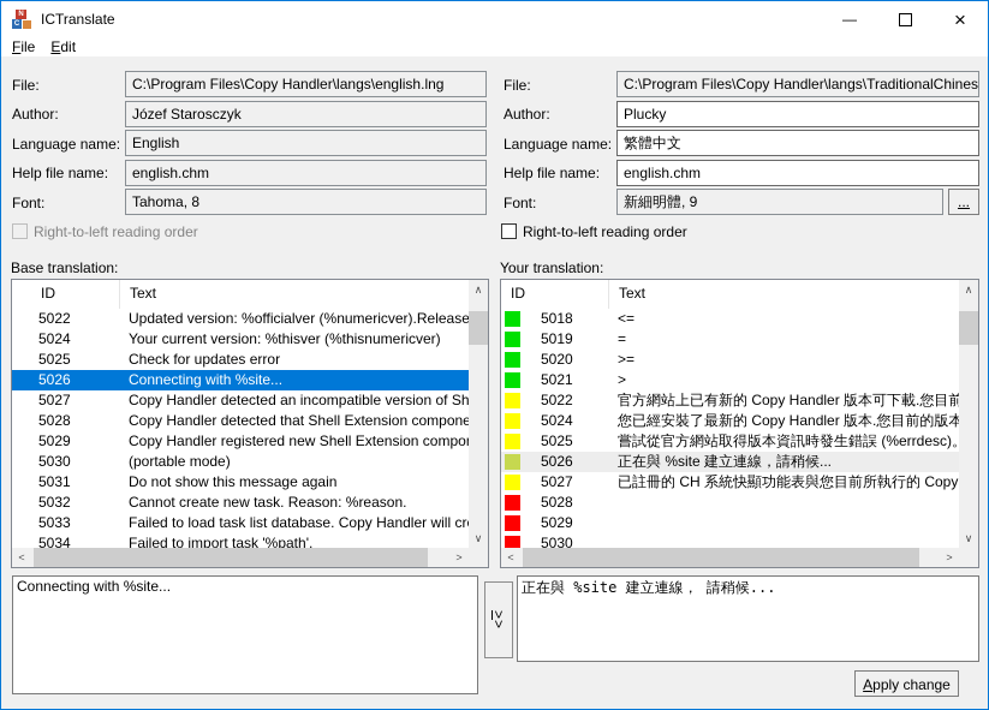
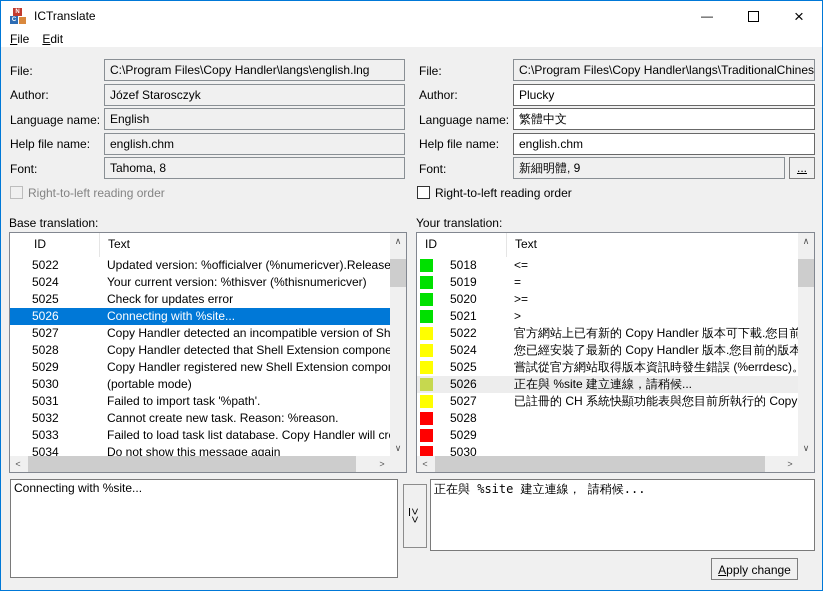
  ICTranslate
  —
  ×
  File
  Edit
  File:
  C:\Program Files\Copy Handler\langs\english.lng
  Author:
  Józef Starosczyk
  Language name:
  English
  Help file name:
  english.chm
  Font:
  Tahoma, 8
  Right-to-left reading order
  File:
  C:\Program Files\Copy Handler\langs\TraditionalChines
  Author:
  Plucky
  Language name:
  繁體中文
  Help file name:
  english.chm
  Font:
  新細明體, 9
  ...
  Right-to-left reading order
  Base translation:
  Your translation:
  ID
  Text
  5022
  Updated version: %officialver (%numericver).Release
  5024
  Your current version: %thisver (%thisnumericver)
  5025
  Check for updates error
  5026
  Connecting with %site...
  5027
  Copy Handler detected an incompatible version of Sh
  5028
  Copy Handler detected that Shell Extension compone
  5029
  Copy Handler registered new Shell Extension compo
  5030
  (portable mode)
  5031
- Do not show this message again
+ Failed to import task '%path'.
  5032
  Cannot create new task. Reason: %reason.
  5033
  Failed to load task list database. Copy Handler will cr
  5034
- Failed to import task '%path'.
+ Do not show this message again
  ∧
  ∨
  <
  >
  ID
  Text
  5018
  <=
  5019
  =
  5020
  >=
  5021
  >
  5022
  官方網站上已有新的 Copy Handler 版本可下載.您目前
  5024
  您已經安裝了最新的 Copy Handler 版本.您目前的版本
  5025
  嘗試從官方網站取得版本資訊時發生錯誤 (%errdesc)
  5026
  正在與 %site 建立連線，請稍候...
  5027
  已註冊的 CH 系統快顯功能表與您目前所執行的 Copy
  5028
  5029
  5030
  ∧
  ∨
  <
  >
  Connecting with %site...
  正在與 %site 建立連線， 請稍候...
  Apply change
